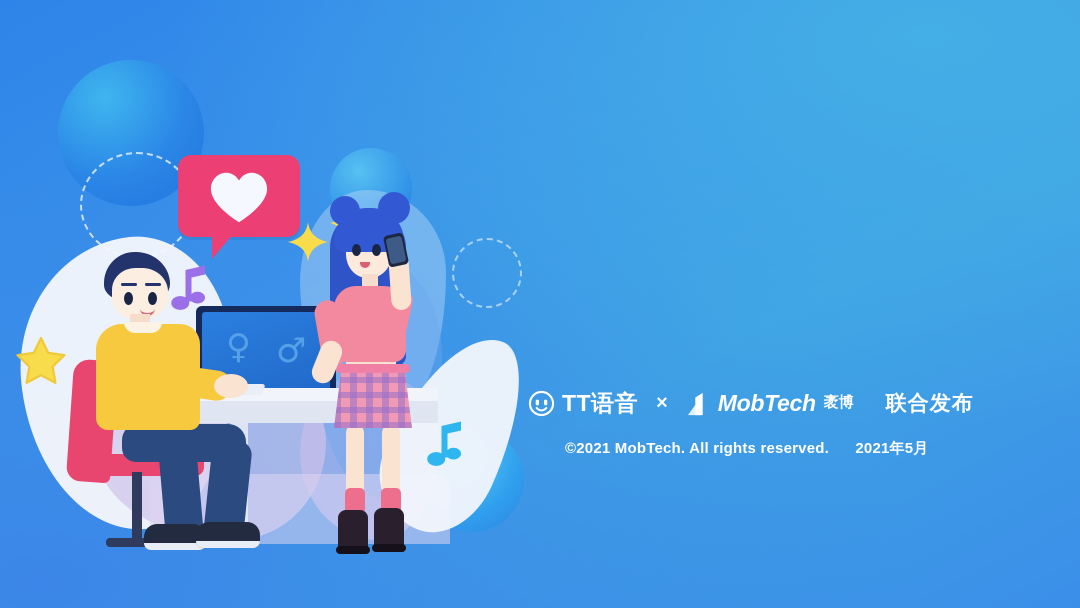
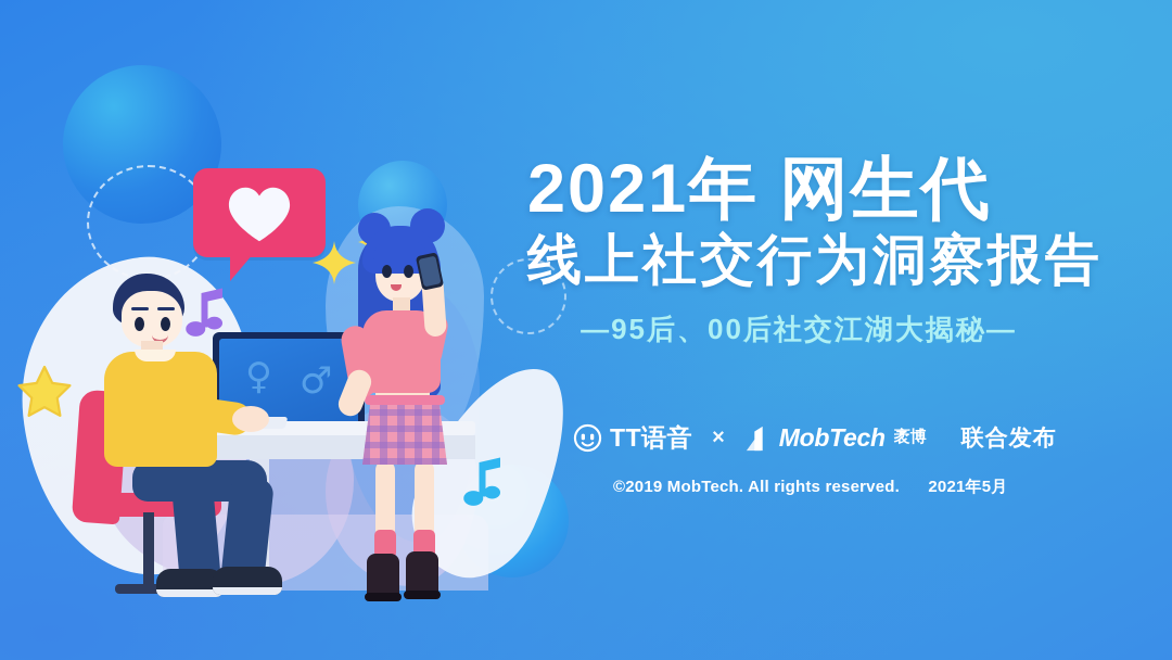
  ♀
  ♂
+ 2021年 网生代
+ 线上社交行为洞察报告
+ —95后、00后社交江湖大揭秘—
  TT语音
  ×
  MobTech
  袤博
  联合发布
- ©2021 MobTech. All rights reserved. 2021年5月
+ ©2019 MobTech. All rights reserved. 2021年5月
